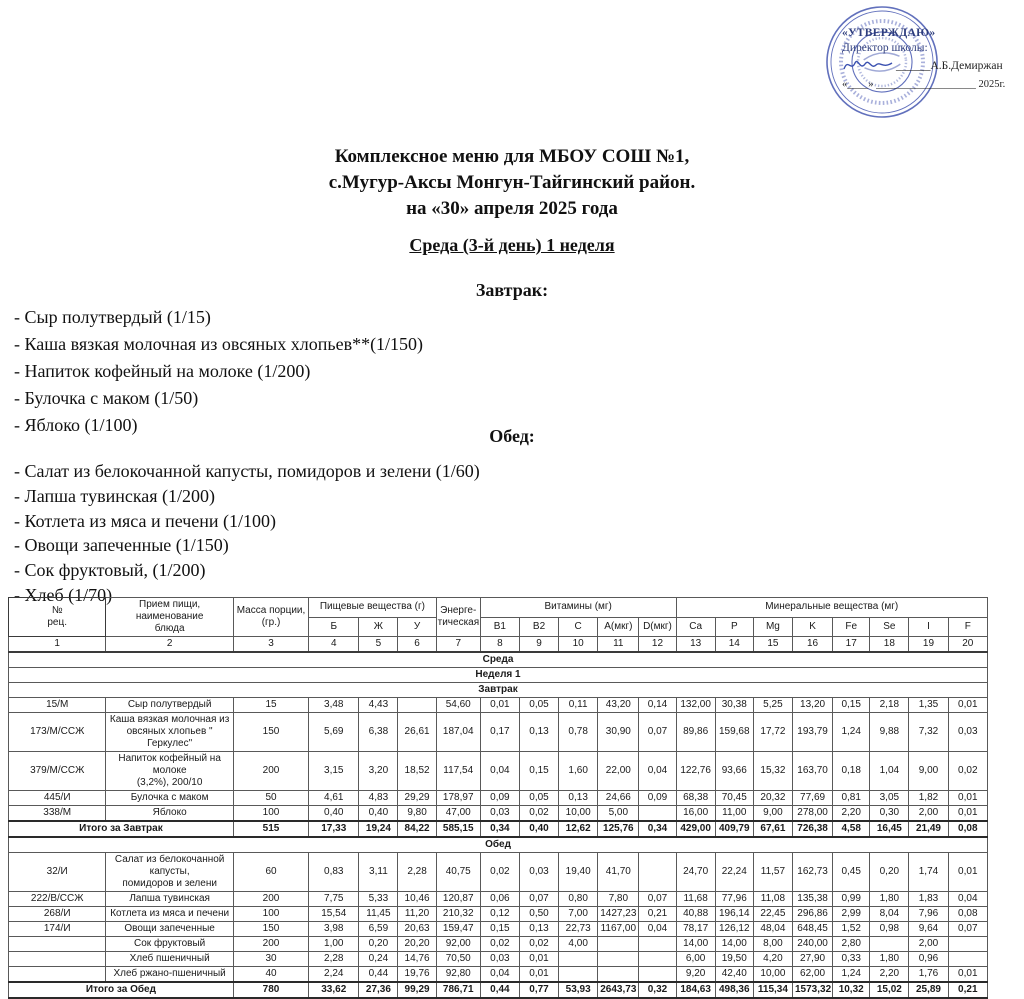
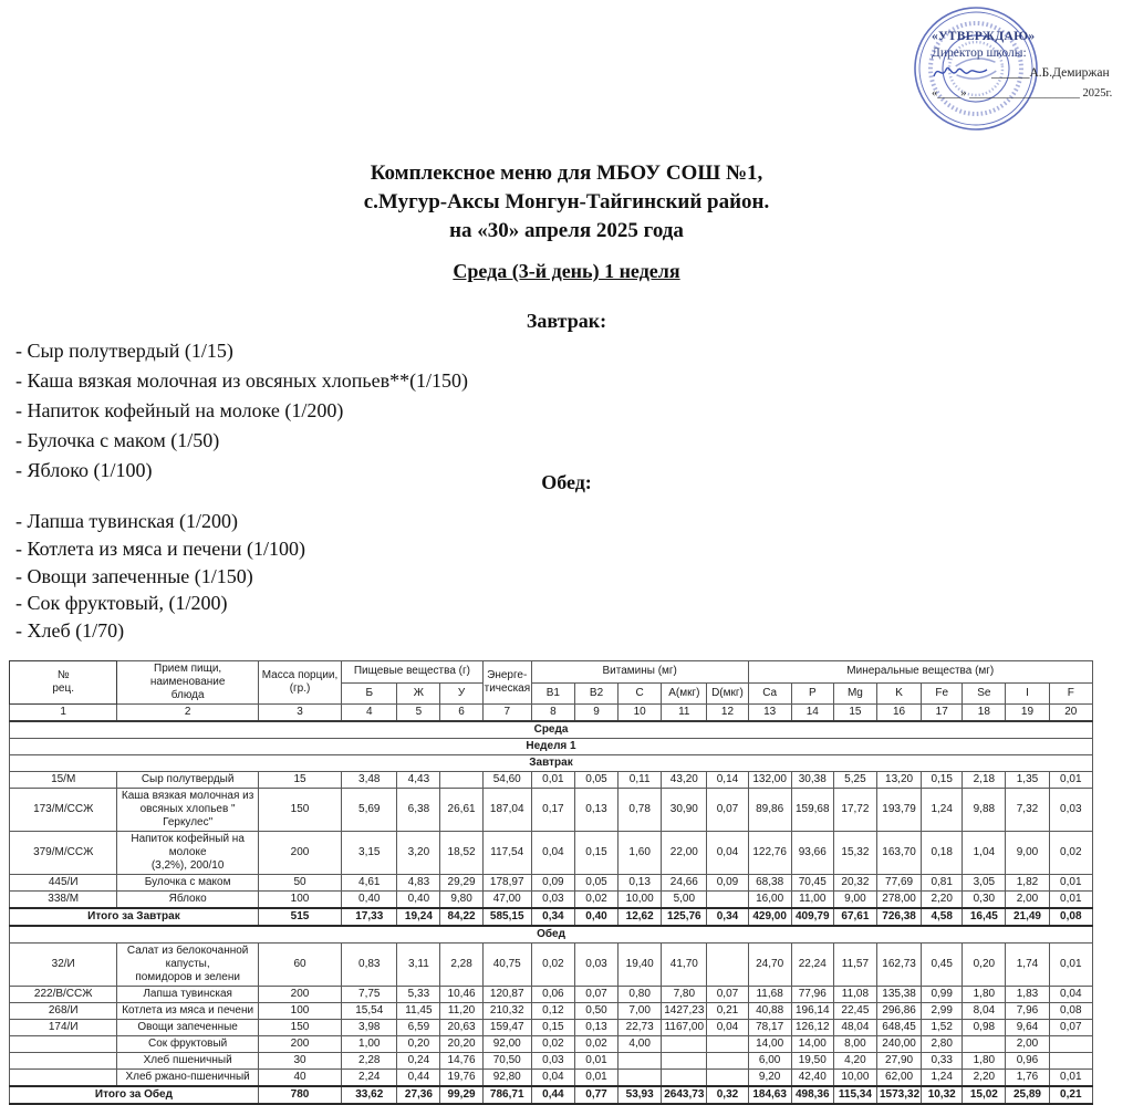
  «УТВЕРЖДАЮ»
  Директор школы:
  ______
  А.Б.Демиржан
  «____» ___________________ 2025г.
  Комплексное меню для МБОУ СОШ №1,
  с.Мугур-Аксы Монгун-Тайгинский район.
  на «30» апреля 2025 года
  Среда (3-й день) 1 неделя
  Завтрак:
  - Сыр полутвердый (1/15)
  - Каша вязкая молочная из овсяных хлопьев**(1/150)
  - Напиток кофейный на молоке (1/200)
  - Булочка с маком (1/50)
  - Яблоко (1/100)
  Обед:
- - Салат из белокочанной капусты, помидоров и зелени (1/60)
  - Лапша тувинская (1/200)
  - Котлета из мяса и печени (1/100)
  - Овощи запеченные (1/150)
  - Сок фруктовый, (1/200)
  - Хлеб (1/70)
  № рец.	Прием пищи, наименование блюда	Масса порции, (гр.)	Пищевые вещества (г)	Энерге- тическая	Витамины (мг)	Минеральные вещества (мг)
  Б	Ж	У	B1	B2	C	А(мкг)	D(мкг)	Ca	P	Mg	K	Fe	Se	I	F
  1	2	3	4	5	6	7	8	9	10	11	12	13	14	15	16	17	18	19	20
  Среда
  Неделя 1
  Завтрак
  15/М	Сыр полутвердый	15	3,48	4,43		54,60	0,01	0,05	0,11	43,20	0,14	132,00	30,38	5,25	13,20	0,15	2,18	1,35	0,01
  173/М/ССЖ	Каша вязкая молочная из овсяных хлопьев " Геркулес"	150	5,69	6,38	26,61	187,04	0,17	0,13	0,78	30,90	0,07	89,86	159,68	17,72	193,79	1,24	9,88	7,32	0,03
  379/М/ССЖ	Напиток кофейный на молоке (3,2%), 200/10	200	3,15	3,20	18,52	117,54	0,04	0,15	1,60	22,00	0,04	122,76	93,66	15,32	163,70	0,18	1,04	9,00	0,02
  445/И	Булочка с маком	50	4,61	4,83	29,29	178,97	0,09	0,05	0,13	24,66	0,09	68,38	70,45	20,32	77,69	0,81	3,05	1,82	0,01
  338/М	Яблоко	100	0,40	0,40	9,80	47,00	0,03	0,02	10,00	5,00		16,00	11,00	9,00	278,00	2,20	0,30	2,00	0,01
  Итого за Завтрак	515	17,33	19,24	84,22	585,15	0,34	0,40	12,62	125,76	0,34	429,00	409,79	67,61	726,38	4,58	16,45	21,49	0,08
  Обед
  32/И	Салат из белокочанной капусты, помидоров и зелени	60	0,83	3,11	2,28	40,75	0,02	0,03	19,40	41,70		24,70	22,24	11,57	162,73	0,45	0,20	1,74	0,01
  222/В/ССЖ	Лапша тувинская	200	7,75	5,33	10,46	120,87	0,06	0,07	0,80	7,80	0,07	11,68	77,96	11,08	135,38	0,99	1,80	1,83	0,04
  268/И	Котлета из мяса и печени	100	15,54	11,45	11,20	210,32	0,12	0,50	7,00	1427,23	0,21	40,88	196,14	22,45	296,86	2,99	8,04	7,96	0,08
  174/И	Овощи запеченные	150	3,98	6,59	20,63	159,47	0,15	0,13	22,73	1167,00	0,04	78,17	126,12	48,04	648,45	1,52	0,98	9,64	0,07
  	Сок фруктовый	200	1,00	0,20	20,20	92,00	0,02	0,02	4,00			14,00	14,00	8,00	240,00	2,80		2,00
  	Хлеб пшеничный	30	2,28	0,24	14,76	70,50	0,03	0,01				6,00	19,50	4,20	27,90	0,33	1,80	0,96
  	Хлеб ржано-пшеничный	40	2,24	0,44	19,76	92,80	0,04	0,01				9,20	42,40	10,00	62,00	1,24	2,20	1,76	0,01
  Итого за Обед	780	33,62	27,36	99,29	786,71	0,44	0,77	53,93	2643,73	0,32	184,63	498,36	115,34	1573,32	10,32	15,02	25,89	0,21
